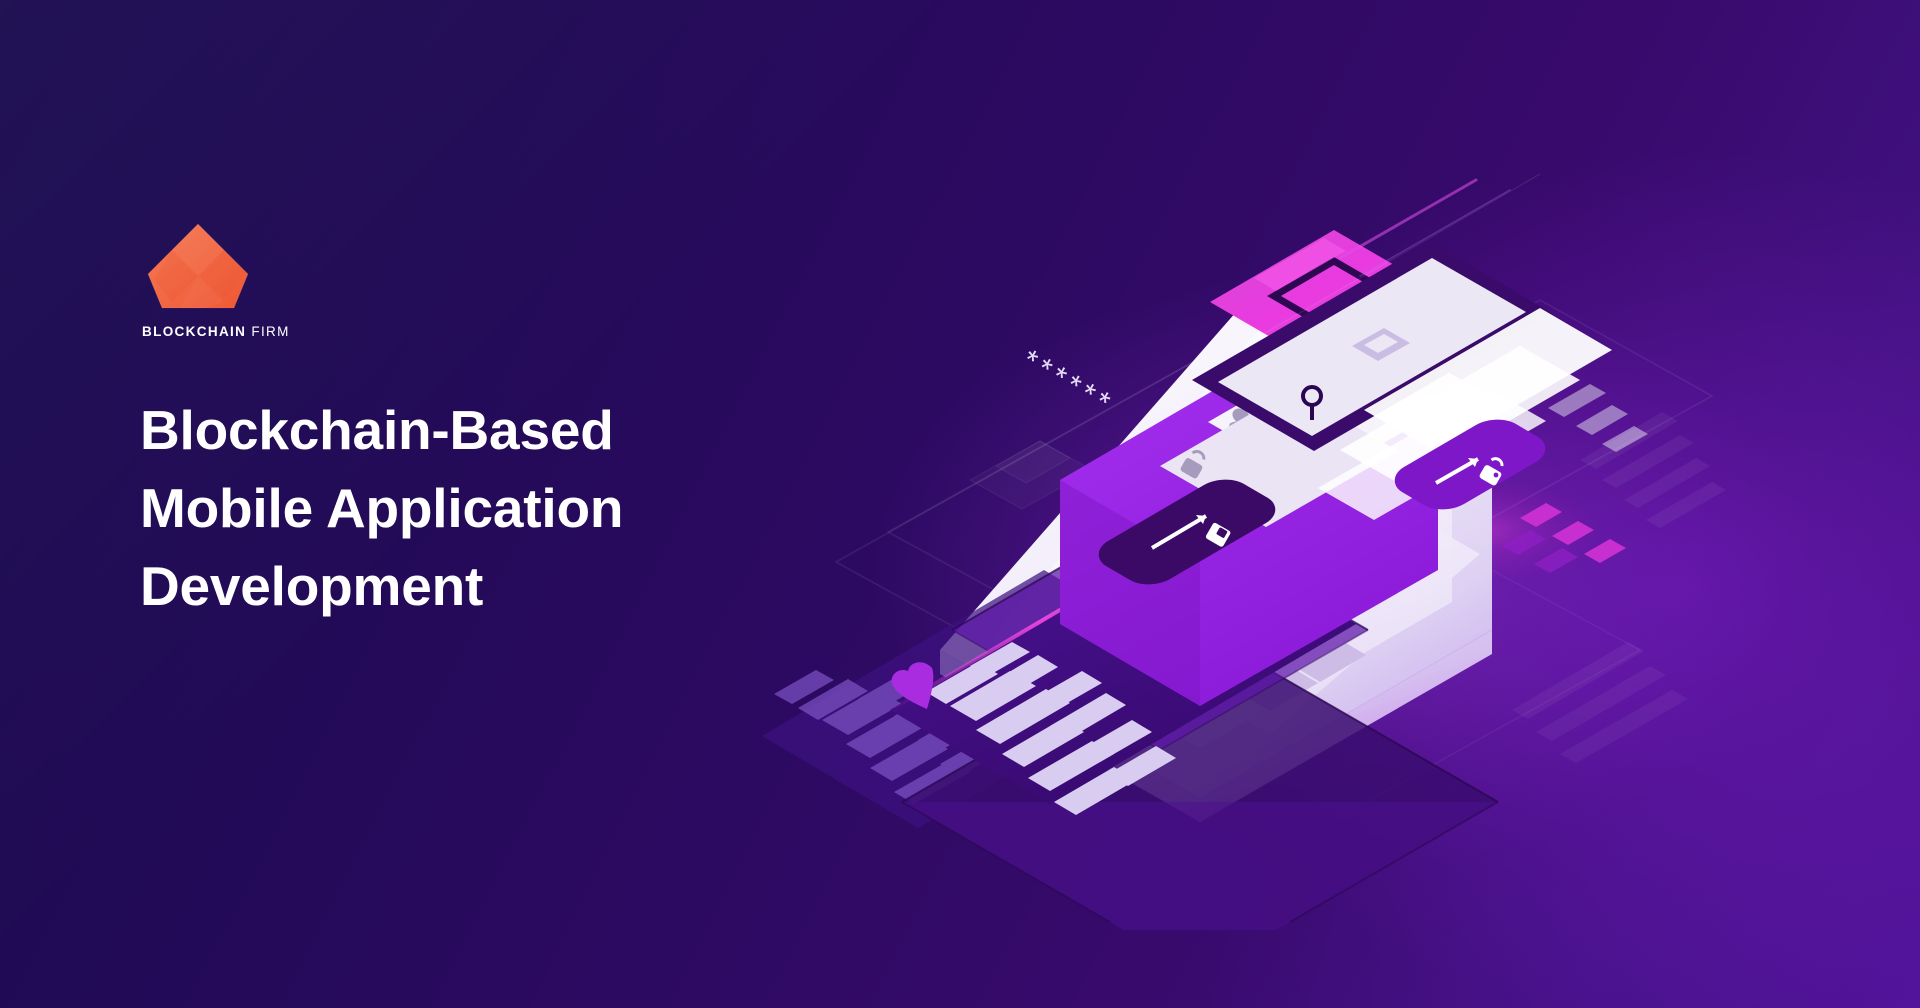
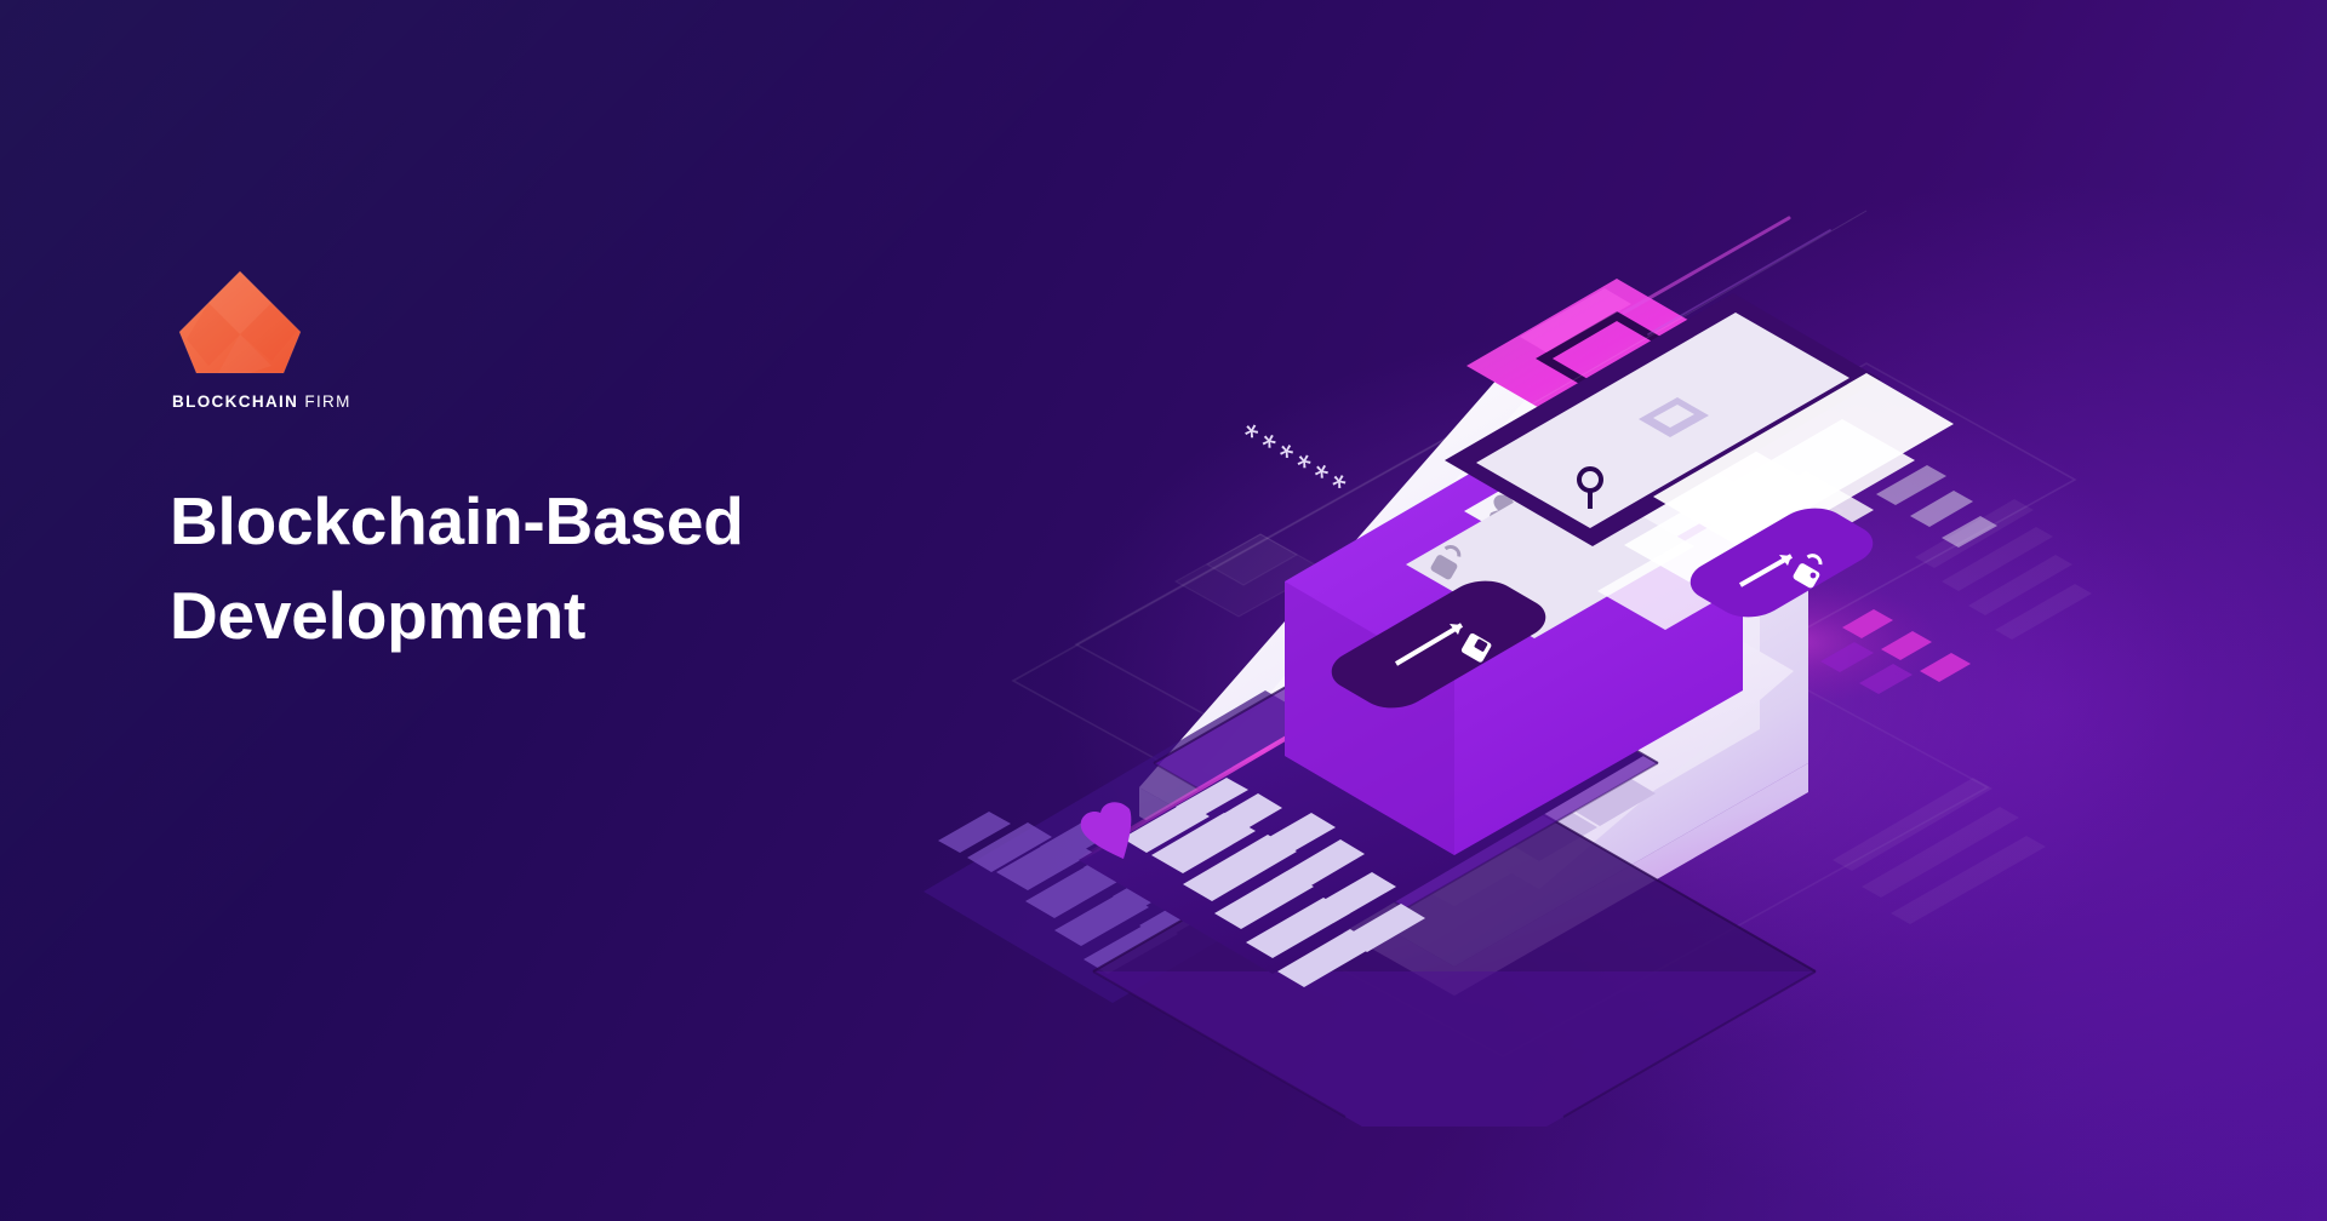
  BLOCKCHAIN FIRM
  Blockchain-Based
- Mobile Application
  Development
